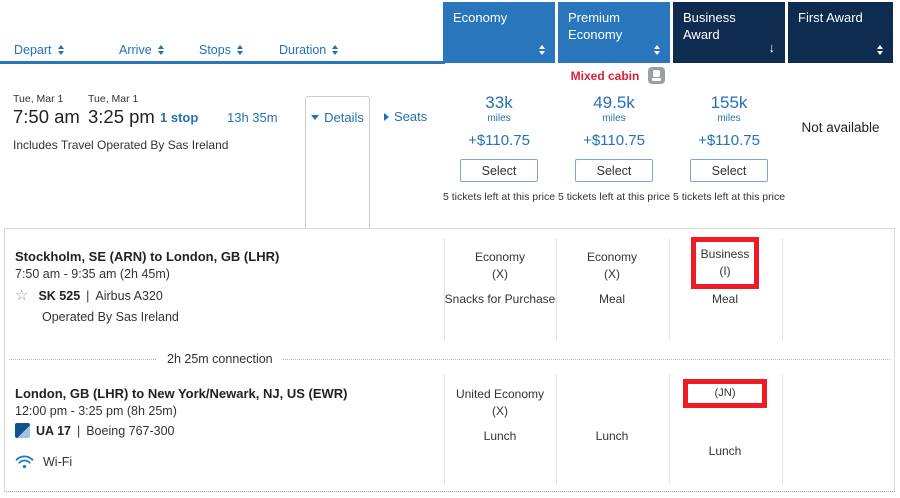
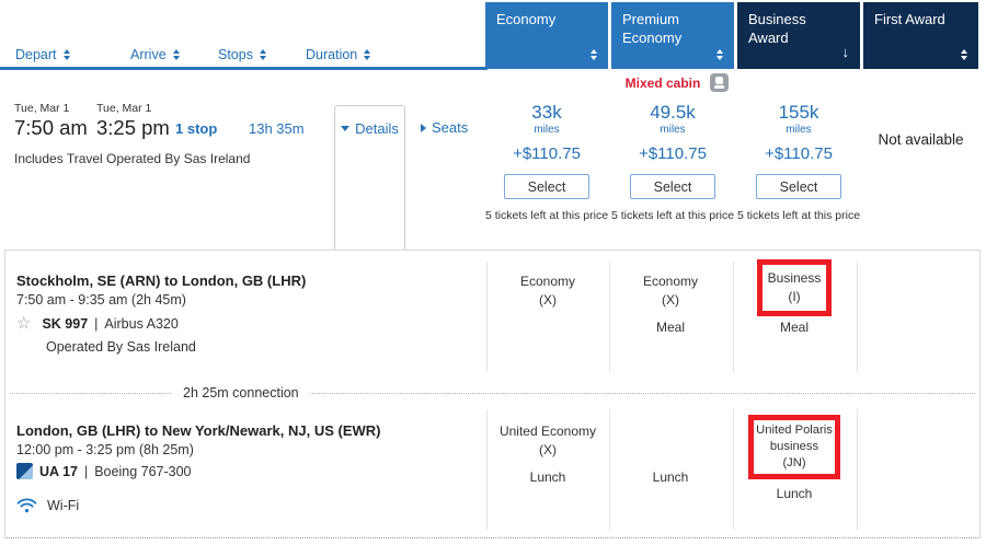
  Depart
  Arrive
  Stops
  Duration
  Economy
  Premium Economy
  Business Award
  ↓
  First Award
  Mixed cabin
  Tue, Mar 1
  7:50 am
  Tue, Mar 1
  3:25 pm
  1 stop
  13h 35m
  Details
  Seats
  Includes Travel Operated By Sas Ireland
  33k
  miles
  +$110.75
  Select
  5 tickets left at this price
  49.5k
  miles
  +$110.75
  Select
  5 tickets left at this price
  155k
  miles
  +$110.75
  Select
  5 tickets left at this price
  Not available
  Stockholm, SE (ARN) to London, GB (LHR)
  7:50 am - 9:35 am (2h 45m)
  ☆
- SK 525
+ SK 997
  |
  Airbus A320
  Operated By Sas Ireland
  Economy
  (X)
- Snacks for Purchase
  Economy
  (X)
  Meal
  Business
  (I)
  Meal
  2h 25m connection
  London, GB (LHR) to New York/Newark, NJ, US (EWR)
  12:00 pm - 3:25 pm (8h 25m)
  UA 17
  |
  Boeing 767-300
  Wi-Fi
  United Economy
  (X)
  Lunch
  Lunch
+ United Polaris business
  (JN)
  Lunch
